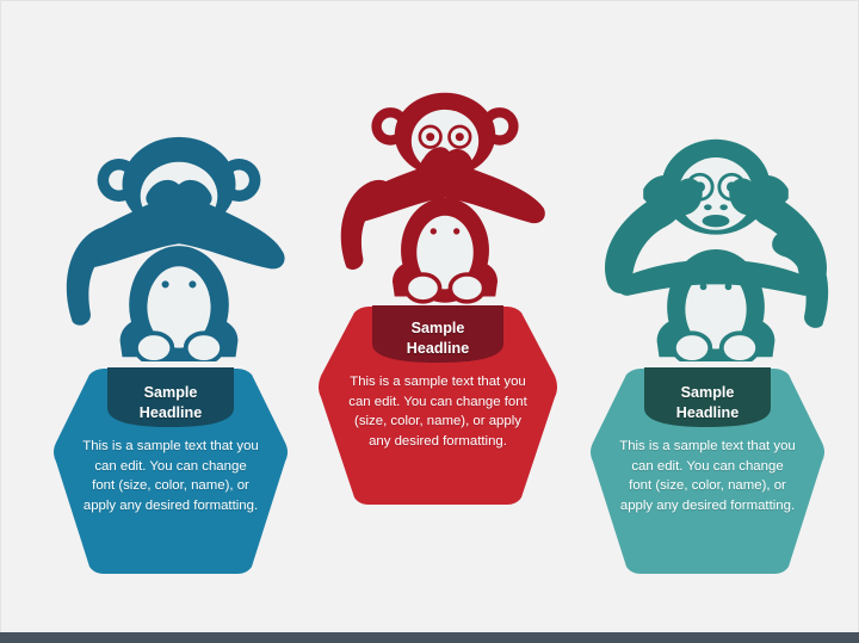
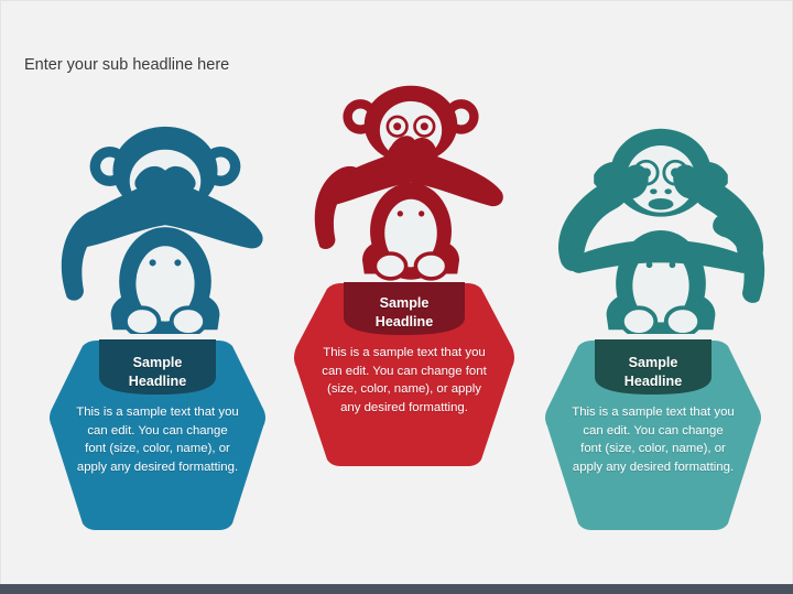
+ Enter your sub headline here
  Sample
  Headline
  This is a sample text that you can edit. You can change font (size, color, name), or apply any desired formatting.
  Sample
  Headline
  This is a sample text that you can edit. You can change font (size, color, name), or apply any desired formatting.
  Sample
  Headline
  This is a sample text that you can edit. You can change font (size, color, name), or apply any desired formatting.
